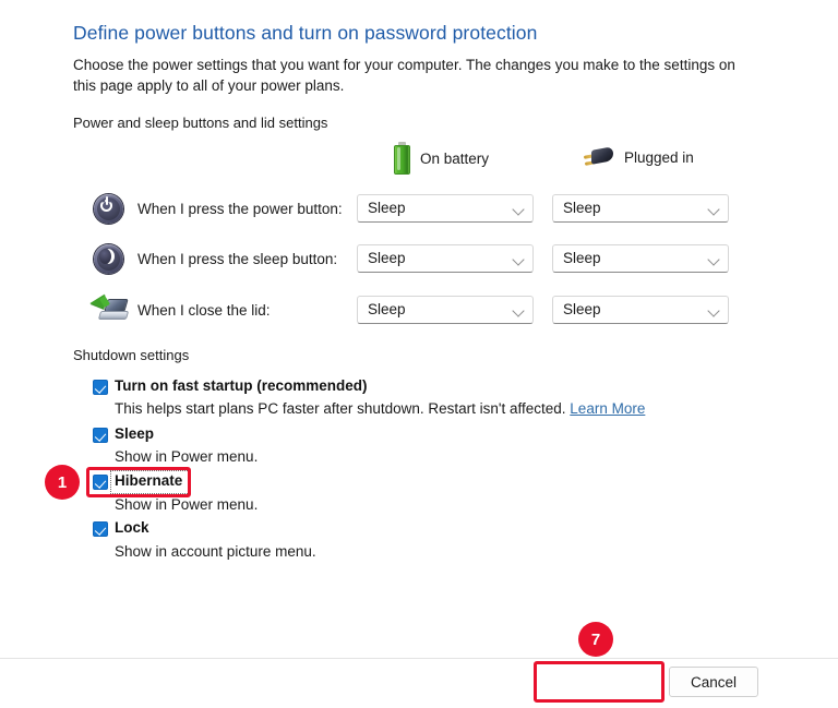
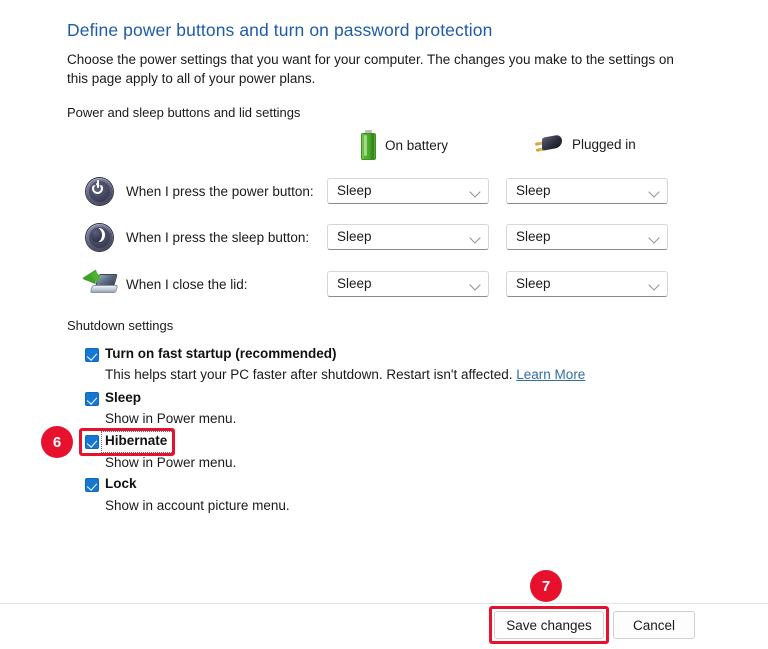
  Define power buttons and turn on password protection
  Choose the power settings that you want for your computer. The changes you make to the settings on this page apply to all of your power plans.
  Power and sleep buttons and lid settings
  On battery
  Plugged in
  When I press the power button:
  Sleep
  Sleep
  When I press the sleep button:
  Sleep
  Sleep
  When I close the lid:
  Sleep
  Sleep
  Shutdown settings
  Turn on fast startup (recommended)
- This helps start plans PC faster after shutdown. Restart isn't affected. Learn More
+ This helps start your PC faster after shutdown. Restart isn't affected. Learn More
  Sleep
  Show in Power menu.
  Hibernate
- 1
+ 6
  Show in Power menu.
  Lock
  Show in account picture menu.
  7
+ Save changes
  Cancel
